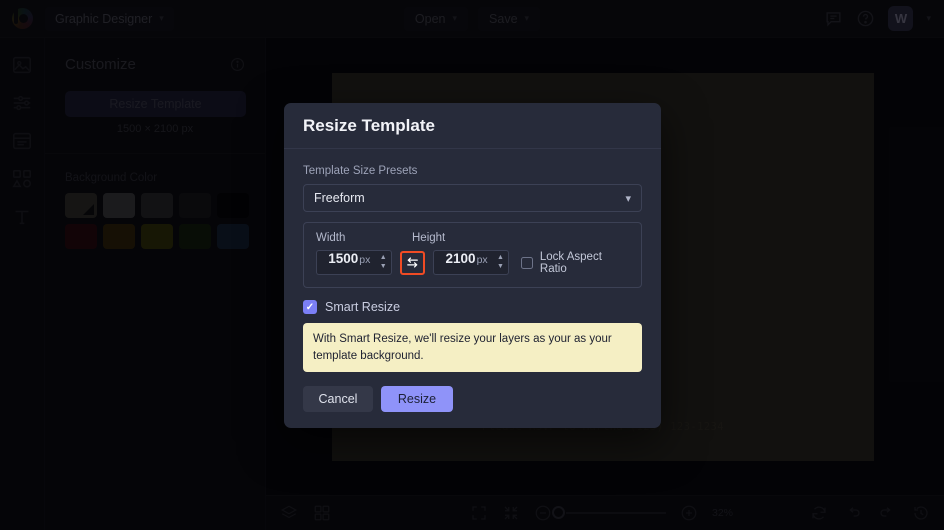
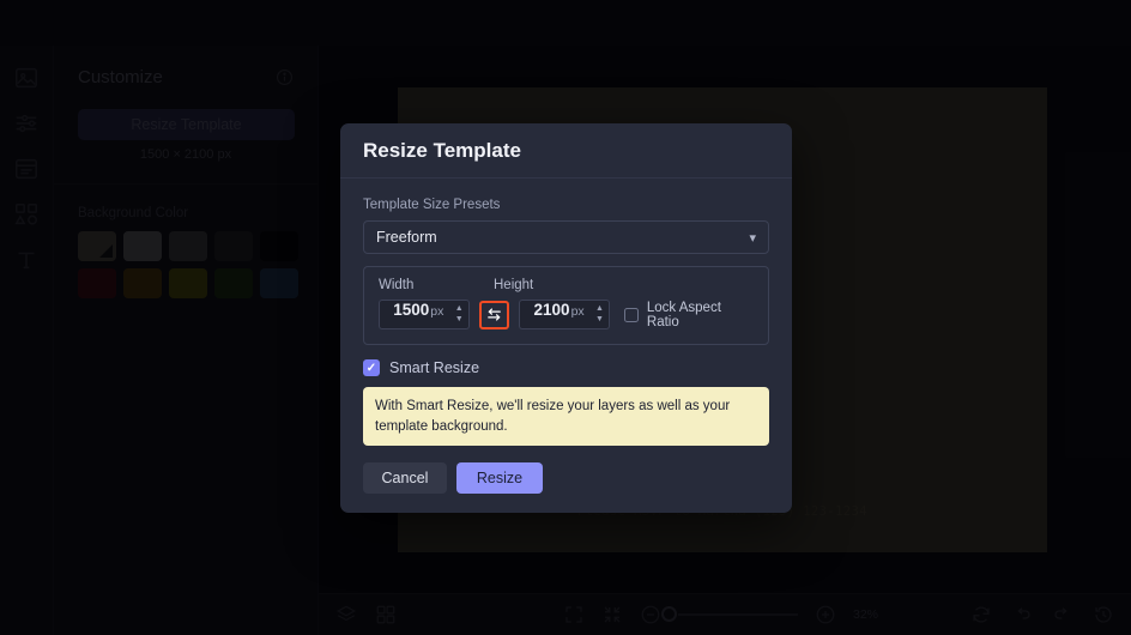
- Graphic Designer
- W
  Resize Template
  Template Size Presets
  Freeform
  ▾
  Width
  Height
  1500
  px
  2100
  px
  Lock Aspect Ratio
  ✓
  Smart Resize
- With Smart Resize, we'll resize your layers as your as your template background.
+ With Smart Resize, we'll resize your layers as well as your template background.
  Cancel
  Resize
